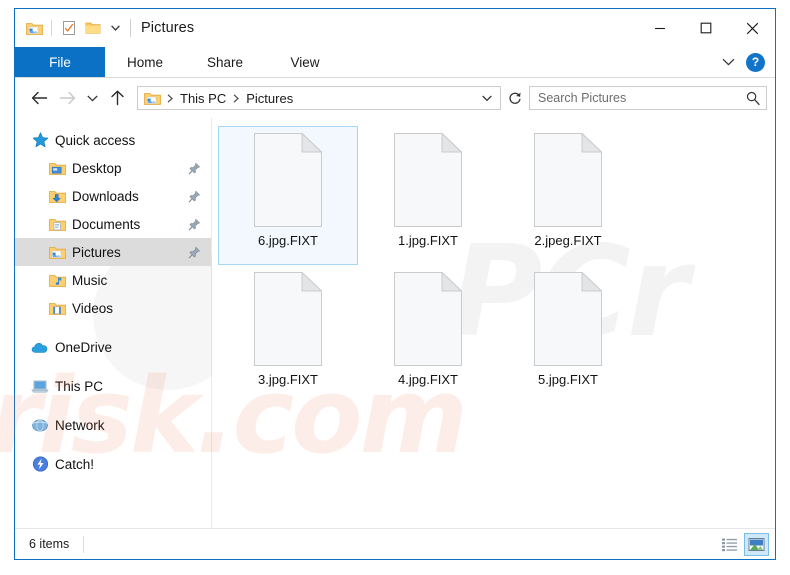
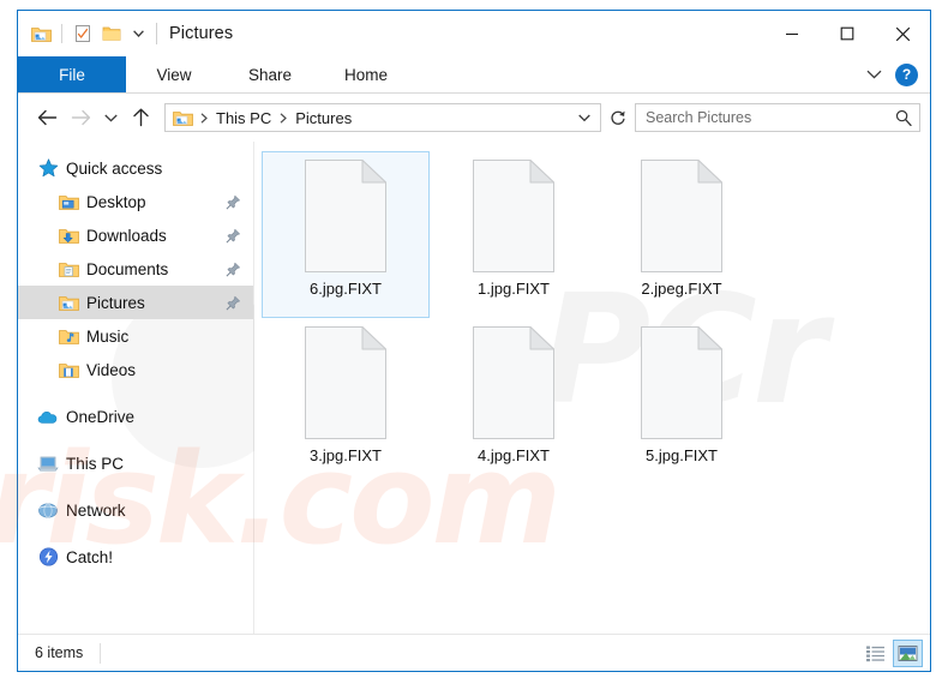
  Pictures
  File
- Home
+ View
  Share
- View
+ Home
  ?
  This PC
  Pictures
  Search Pictures
  Quick access
  Desktop
  Downloads
  Documents
  Pictures
  Music
  Videos
  OneDrive
  This PC
  Network
  Catch!
  6.jpg.FIXT
  1.jpg.FIXT
  2.jpeg.FIXT
  3.jpg.FIXT
  4.jpg.FIXT
  5.jpg.FIXT
  6 items
  risk.com
